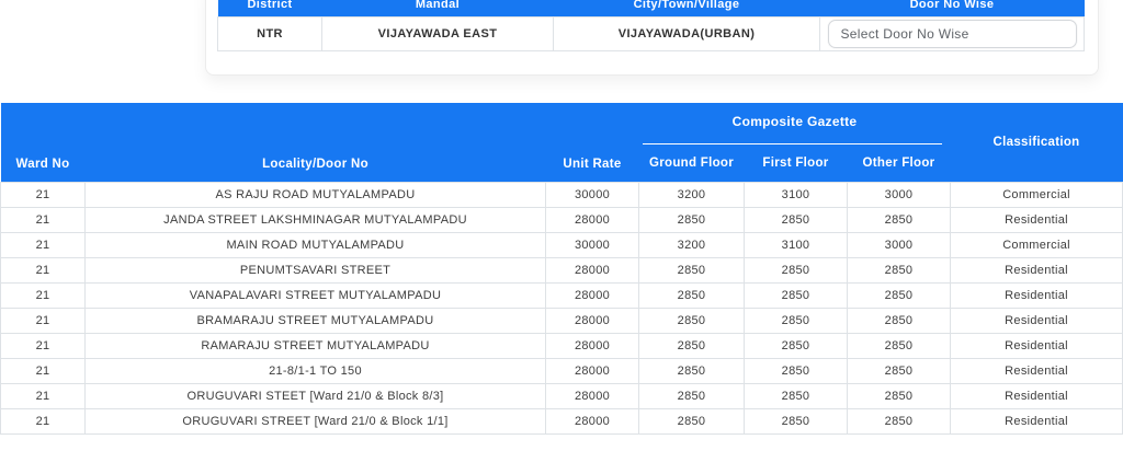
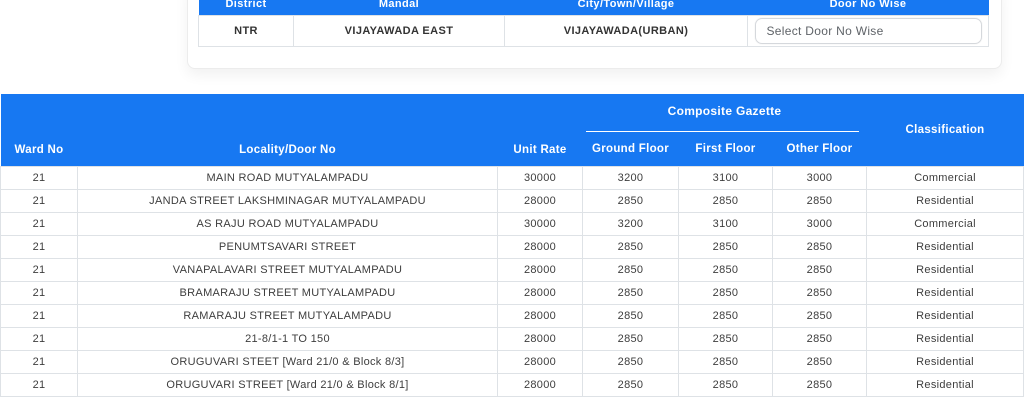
  District	Mandal	City/Town/Village	Door No Wise
  NTR	VIJAYAWADA EAST	VIJAYAWADA(URBAN)	Select Door No Wise
  Ward No	Locality/Door No	Unit Rate	Composite Gazette	Classification
  Ground Floor	First Floor	Other Floor
- 21	AS RAJU ROAD MUTYALAMPADU	30000	3200	3100	3000	Commercial
+ 21	MAIN ROAD MUTYALAMPADU	30000	3200	3100	3000	Commercial
  21	JANDA STREET LAKSHMINAGAR MUTYALAMPADU	28000	2850	2850	2850	Residential
- 21	MAIN ROAD MUTYALAMPADU	30000	3200	3100	3000	Commercial
+ 21	AS RAJU ROAD MUTYALAMPADU	30000	3200	3100	3000	Commercial
  21	PENUMTSAVARI STREET	28000	2850	2850	2850	Residential
  21	VANAPALAVARI STREET MUTYALAMPADU	28000	2850	2850	2850	Residential
  21	BRAMARAJU STREET MUTYALAMPADU	28000	2850	2850	2850	Residential
  21	RAMARAJU STREET MUTYALAMPADU	28000	2850	2850	2850	Residential
  21	21-8/1-1 TO 150	28000	2850	2850	2850	Residential
  21	ORUGUVARI STEET [Ward 21/0 & Block 8/3]	28000	2850	2850	2850	Residential
- 21	ORUGUVARI STREET [Ward 21/0 & Block 1/1]	28000	2850	2850	2850	Residential
+ 21	ORUGUVARI STREET [Ward 21/0 & Block 8/1]	28000	2850	2850	2850	Residential
